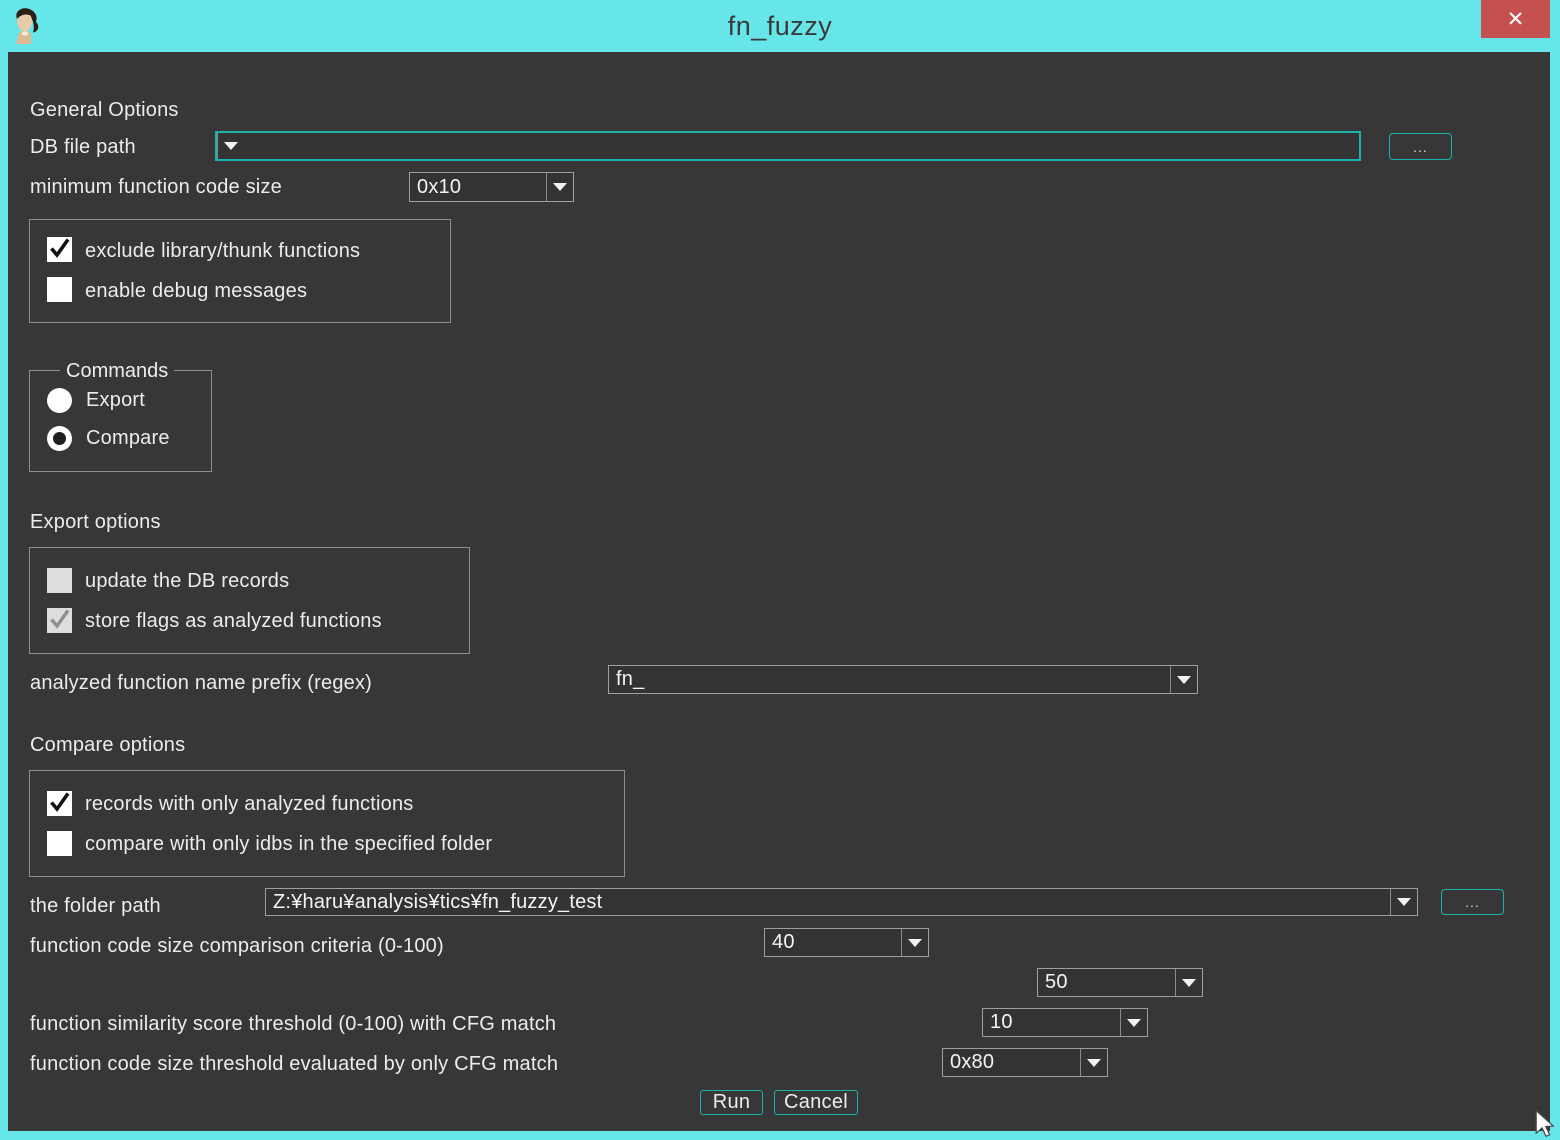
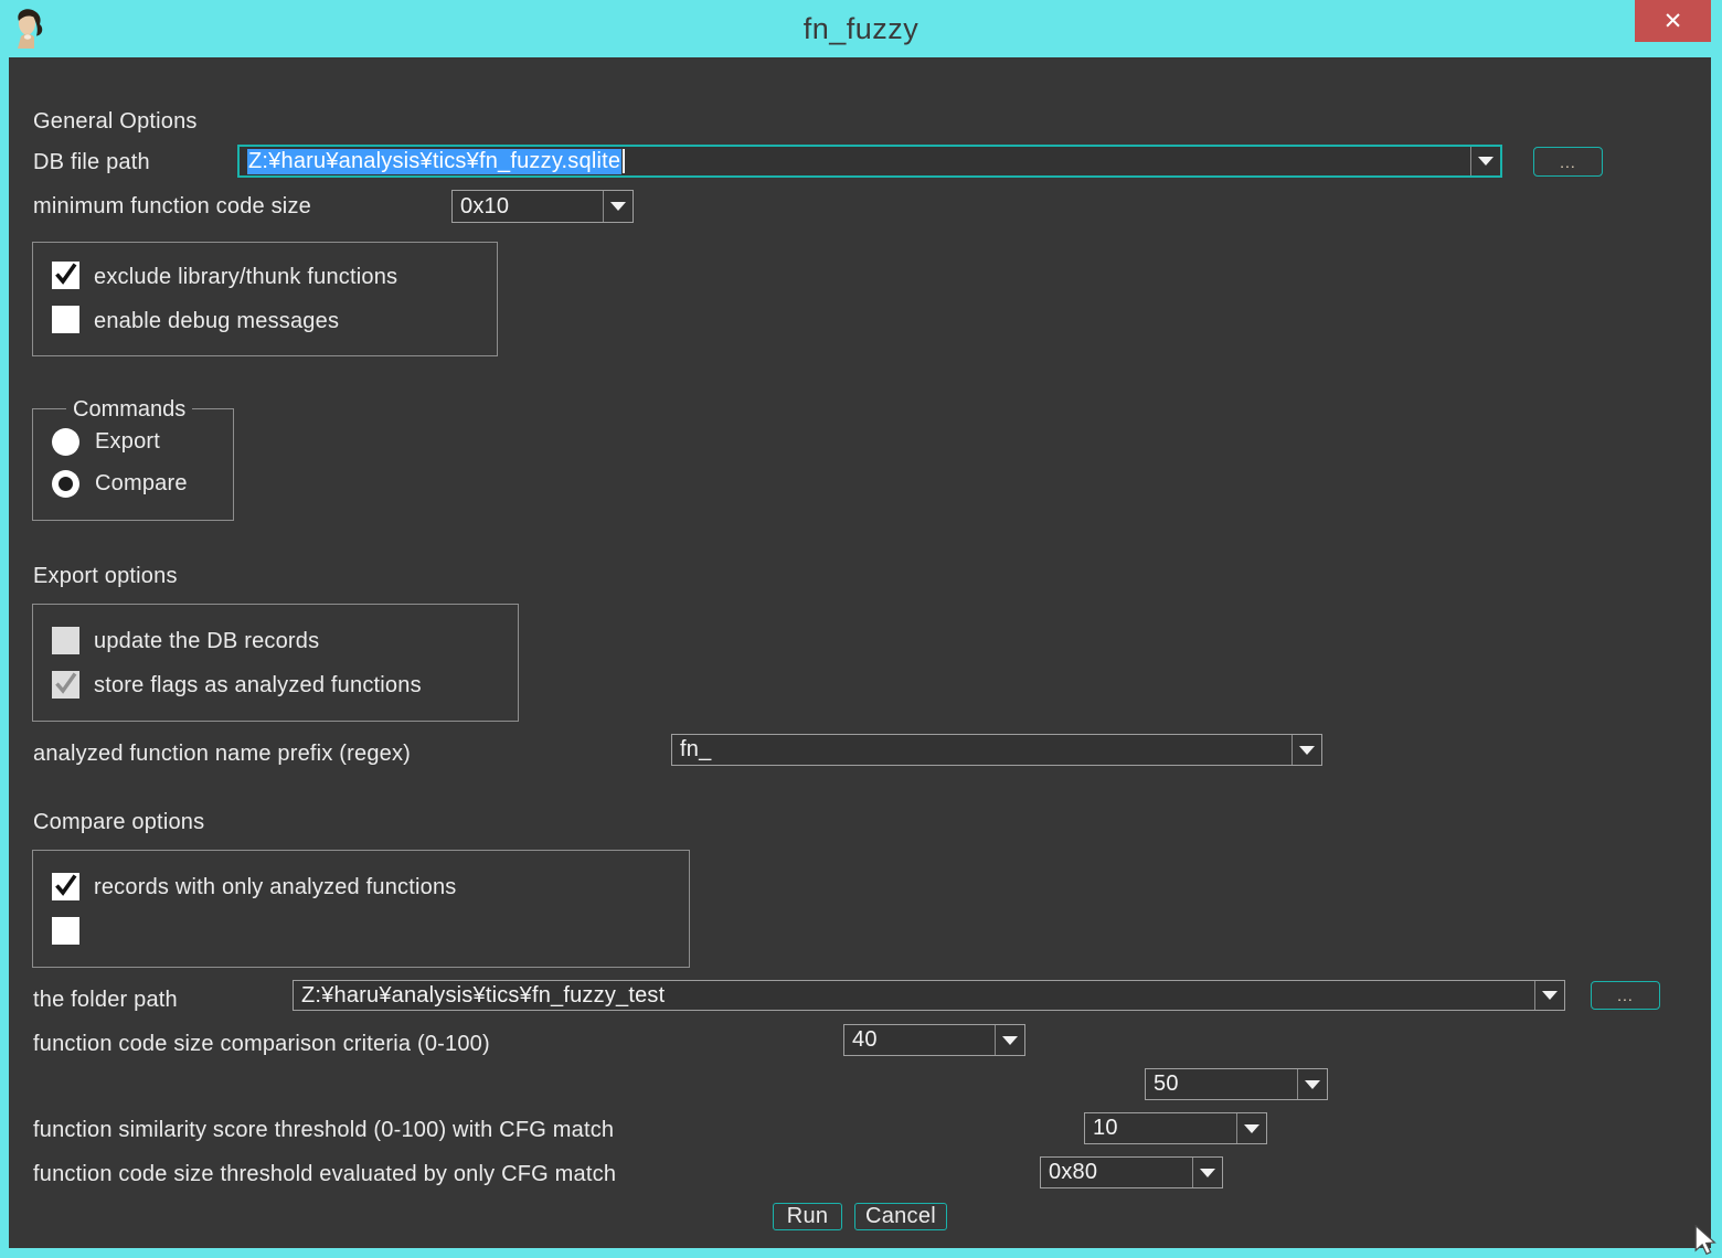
  fn_fuzzy
  ✕
  General Options
  DB file path
+ Z:¥haru¥analysis¥tics¥fn_fuzzy.sqlite
  ...
  minimum function code size
  0x10
  exclude library/thunk functions
  enable debug messages
  Commands
  Export
  Compare
  Export options
  update the DB records
  store flags as analyzed functions
  analyzed function name prefix (regex)
  fn_
  Compare options
  records with only analyzed functions
- compare with only idbs in the specified folder
  the folder path
  Z:¥haru¥analysis¥tics¥fn_fuzzy_test
  ...
  function code size comparison criteria (0-100)
  40
  50
  function similarity score threshold (0-100) with CFG match
  10
  function code size threshold evaluated by only CFG match
  0x80
  Run
  Cancel
